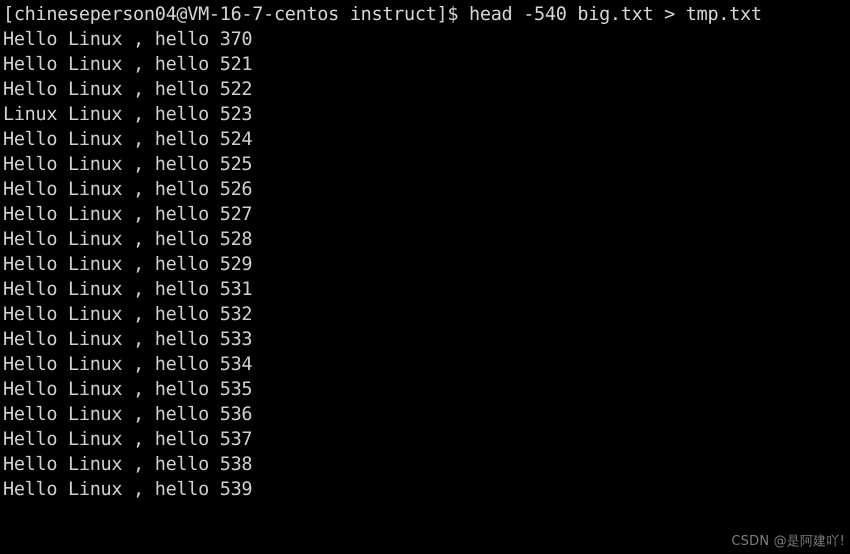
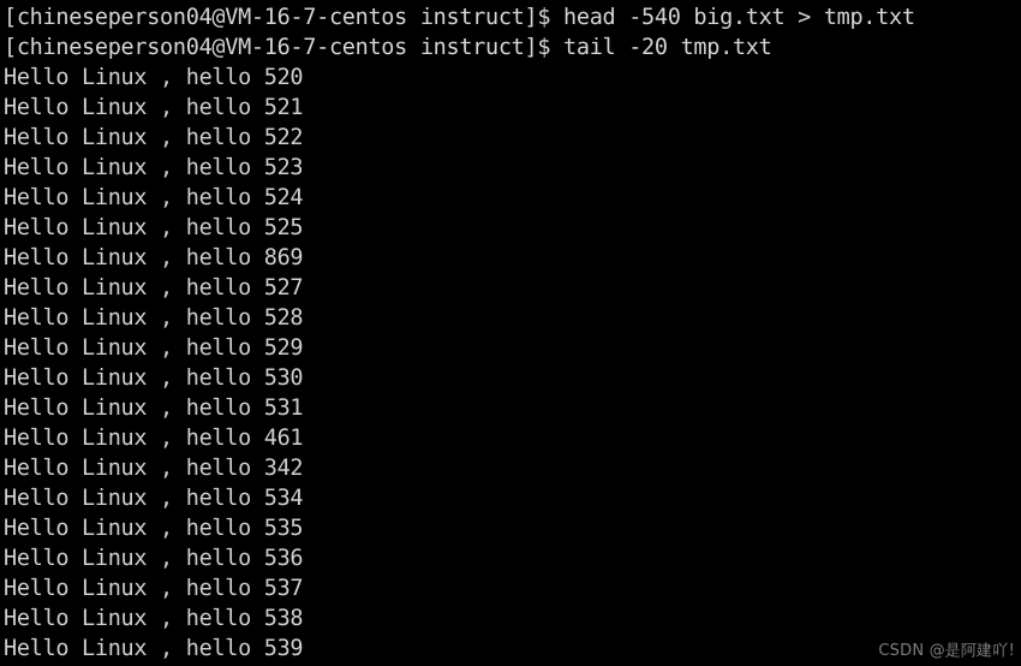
  [chineseperson04@VM-16-7-centos instruct]$ head -540 big.txt > tmp.txt
+ [chineseperson04@VM-16-7-centos instruct]$ tail -20 tmp.txt
- Hello Linux , hello 370
+ Hello Linux , hello 520
  Hello Linux , hello 521
  Hello Linux , hello 522
- Linux Linux , hello 523
+ Hello Linux , hello 523
  Hello Linux , hello 524
  Hello Linux , hello 525
- Hello Linux , hello 526
+ Hello Linux , hello 869
  Hello Linux , hello 527
  Hello Linux , hello 528
  Hello Linux , hello 529
+ Hello Linux , hello 530
  Hello Linux , hello 531
- Hello Linux , hello 532
+ Hello Linux , hello 461
- Hello Linux , hello 533
+ Hello Linux , hello 342
  Hello Linux , hello 534
  Hello Linux , hello 535
  Hello Linux , hello 536
  Hello Linux , hello 537
  Hello Linux , hello 538
  Hello Linux , hello 539
  CSDN @是阿建吖!
